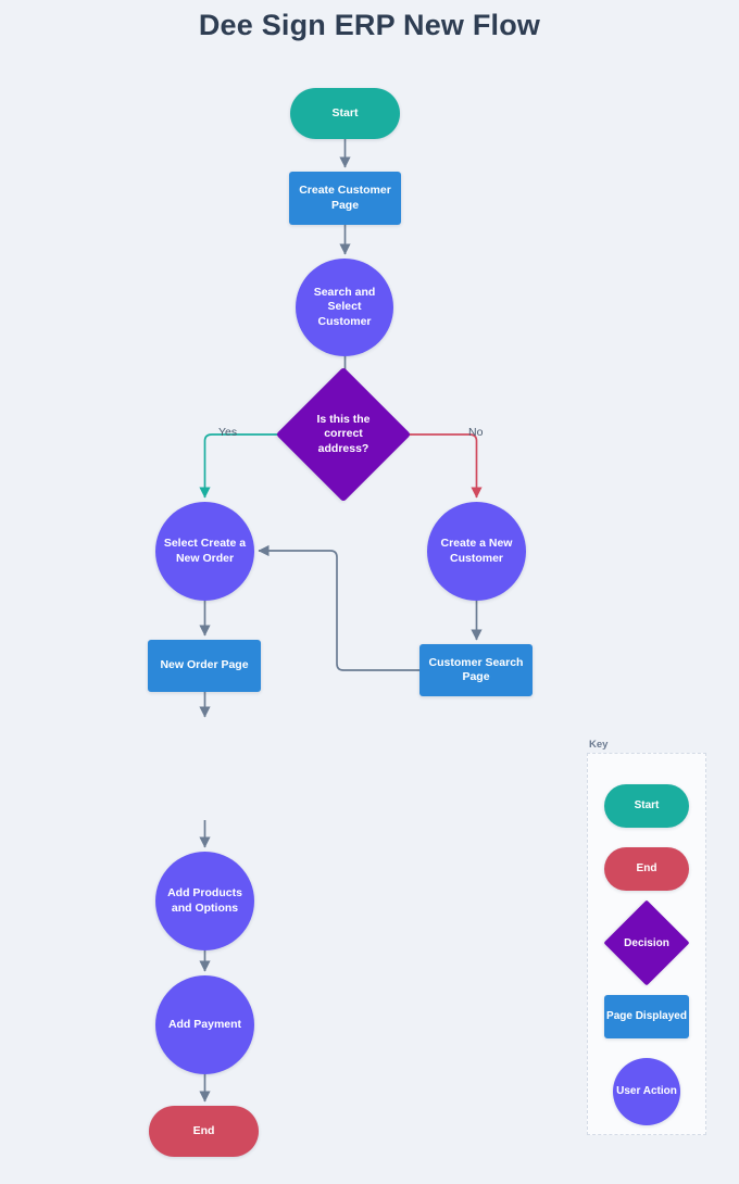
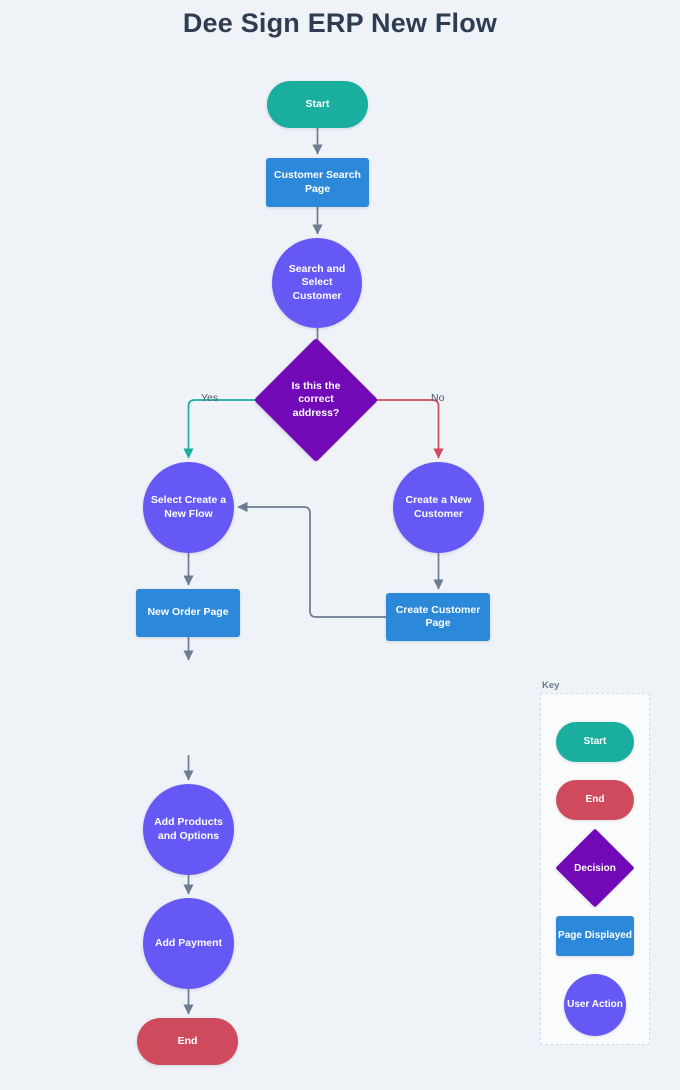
  Dee Sign ERP New Flow
  Start
- Create Customer Page
+ Customer Search Page
  Search and Select Customer
  Is this the correct address?
- Select Create a New Order
+ Select Create a New Flow
  Create a New Customer
  New Order Page
- Customer Search Page
+ Create Customer Page
  Add Products and Options
  Add Payment
  End
  Yes
  No
  Key
  Start
  End
  Decision
  Page Displayed
  User Action
